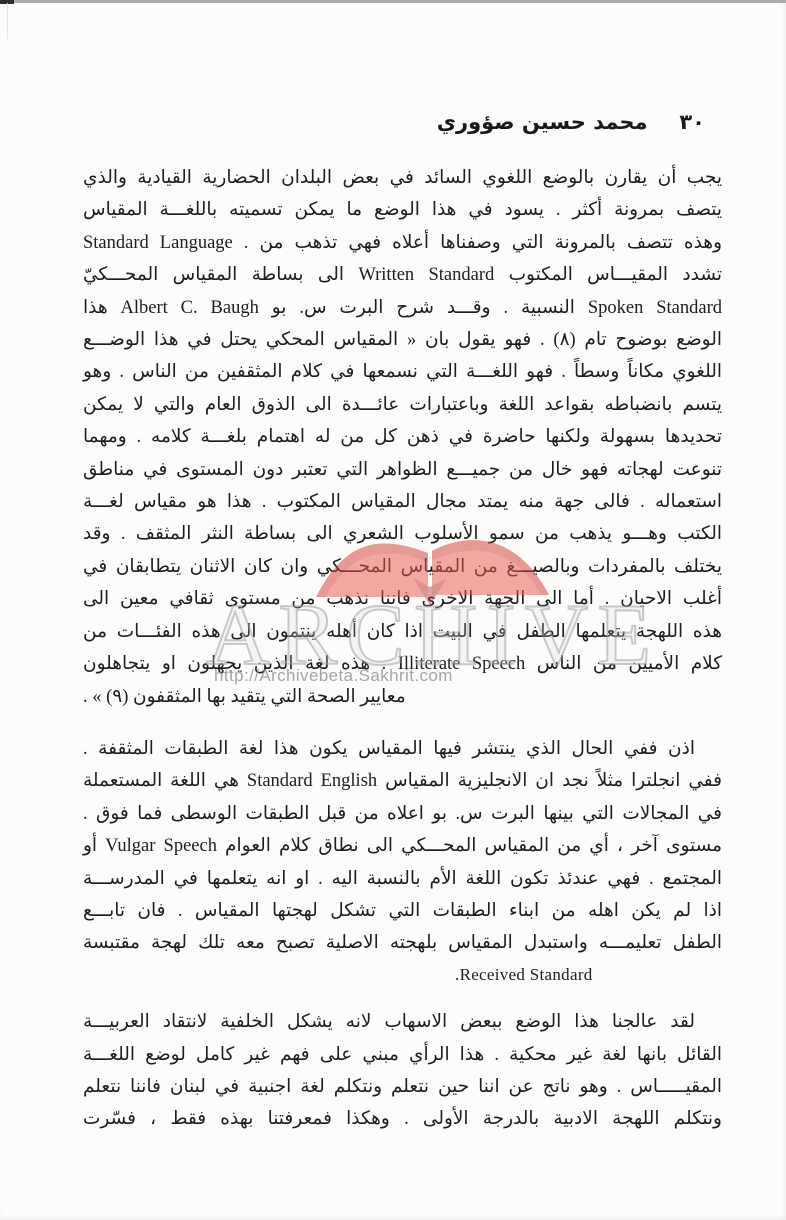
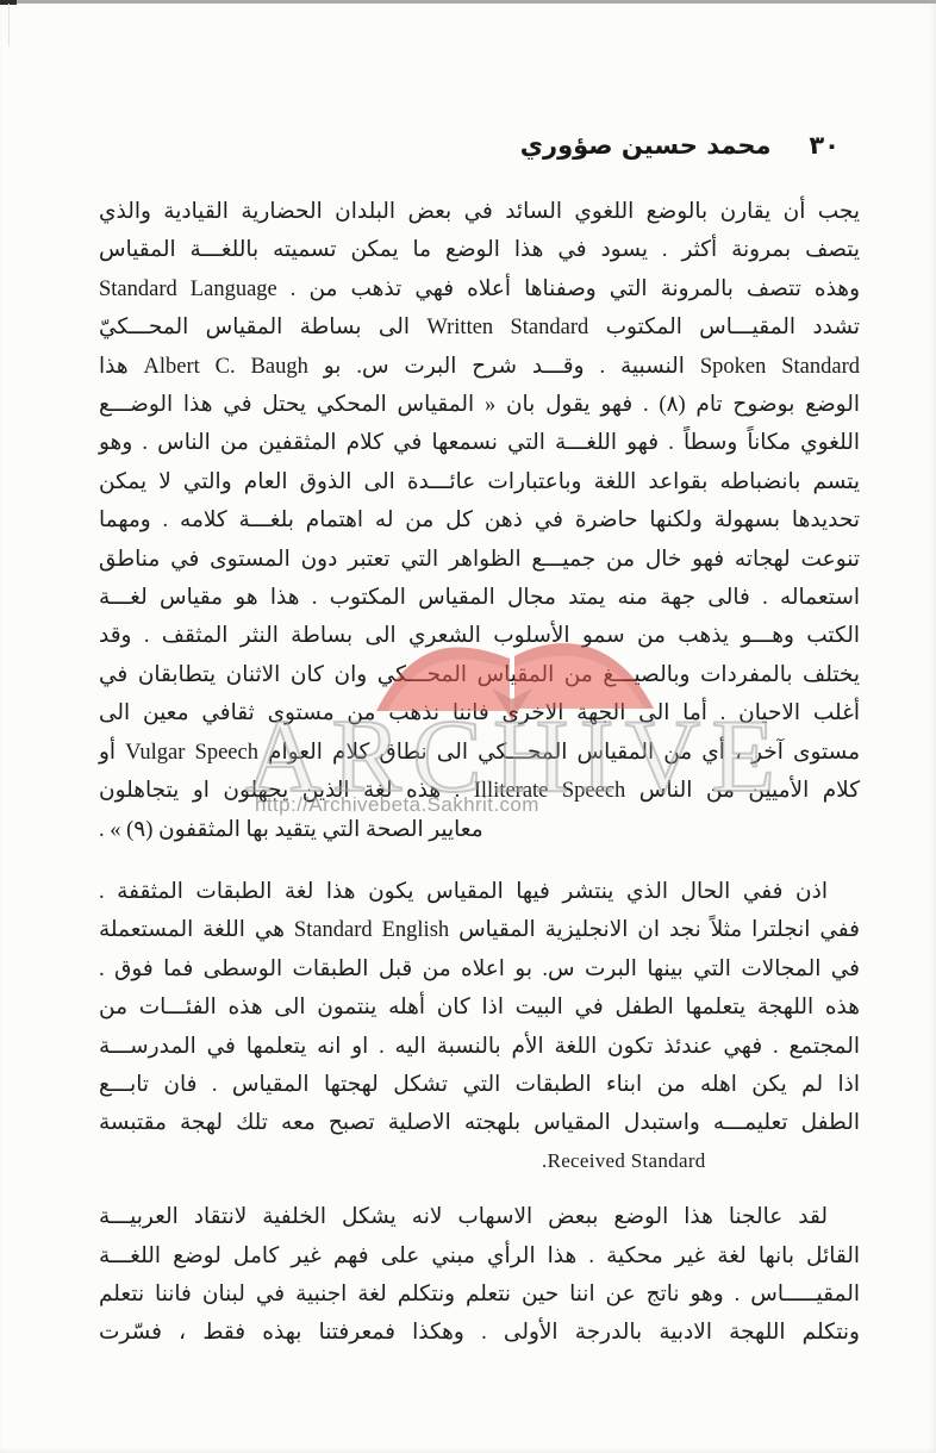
  ٣٠ محمد حسين صؤوري
  يجب أن يقارن بالوضع اللغوي السائد في بعض البلدان الحضارية القيادية والذي
  يتصف بمرونة أكثر . يسود في هذا الوضع ما يمكن تسميته باللغـــة المقياس
  وهذه تتصف بالمرونة التي وصفناها أعلاه فهي تذهب من . Standard Language
  تشدد المقيـــاس المكتوب Written Standard الى بساطة المقياس المحـــكيّ
  Spoken Standard النسبية . وقـــد شرح البرت س. بو Albert C. Baugh هذا
  الوضع بوضوح تام (٨) . فهو يقول بان « المقياس المحكي يحتل في هذا الوضـــع
  اللغوي مكاناً وسطاً . فهو اللغـــة التي نسمعها في كلام المثقفين من الناس . وهو
  يتسم بانضباطه بقواعد اللغة وباعتبارات عائـــدة الى الذوق العام والتي لا يمكن
  تحديدها بسهولة ولكنها حاضرة في ذهن كل من له اهتمام بلغـــة كلامه . ومهما
  تنوعت لهجاته فهو خال من جميـــع الظواهر التي تعتبر دون المستوى في مناطق
  استعماله . فالى جهة منه يمتد مجال المقياس المكتوب . هذا هو مقياس لغـــة
  الكتب وهـــو يذهب من سمو الأسلوب الشعري الى بساطة النثر المثقف . وقد
  يختلف بالمفردات وبالصيـــغ من المقياس المحـــكي وان كان الاثنان يتطابقان في
  أغلب الاحيان . أما الى الجهة الاخرى فاننا نذهب من مستوى ثقافي معين الى
- هذه اللهجة يتعلمها الطفل في البيت اذا كان أهله ينتمون الى هذه الفئـــات من
+ مستوى آخر ، أي من المقياس المحـــكي الى نطاق كلام العوام Vulgar Speech أو
  كلام الأميين من الناس Illiterate Speech . هذه لغة الذين يجهلون او يتجاهلون
  معايير الصحة التي يتقيد بها المثقفون (٩) » .
  اذن ففي الحال الذي ينتشر فيها المقياس يكون هذا لغة الطبقات المثقفة .
  ففي انجلترا مثلاً نجد ان الانجليزية المقياس Standard English هي اللغة المستعملة
  في المجالات التي بينها البرت س. بو اعلاه من قبل الطبقات الوسطى فما فوق .
- مستوى آخر ، أي من المقياس المحـــكي الى نطاق كلام العوام Vulgar Speech أو
+ هذه اللهجة يتعلمها الطفل في البيت اذا كان أهله ينتمون الى هذه الفئـــات من
  المجتمع . فهي عندئذ تكون اللغة الأم بالنسبة اليه . او انه يتعلمها في المدرســـة
  اذا لم يكن اهله من ابناء الطبقات التي تشكل لهجتها المقياس . فان تابـــع
  الطفل تعليمـــه واستبدل المقياس بلهجته الاصلية تصبح معه تلك لهجة مقتبسة
  Received Standard.
  لقد عالجنا هذا الوضع ببعض الاسهاب لانه يشكل الخلفية لانتقاد العربيـــة
  القائل بانها لغة غير محكية . هذا الرأي مبني على فهم غير كامل لوضع اللغـــة
  المقيـــــاس . وهو ناتج عن اننا حين نتعلم ونتكلم لغة اجنبية في لبنان فاننا نتعلم
  ونتكلم اللهجة الادبية بالدرجة الأولى . وهكذا فمعرفتنا بهذه فقط ، فسّرت
  ARCHIVE
  http://Archivebeta.Sakhrit.com
